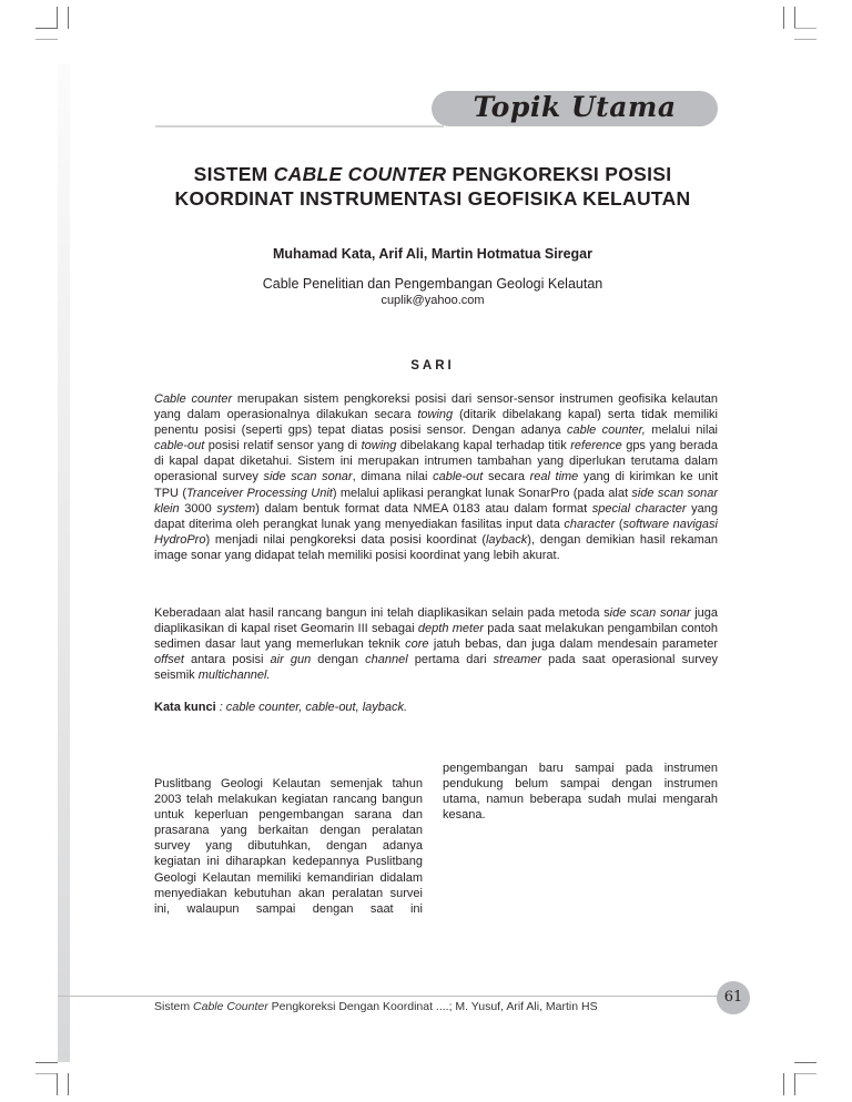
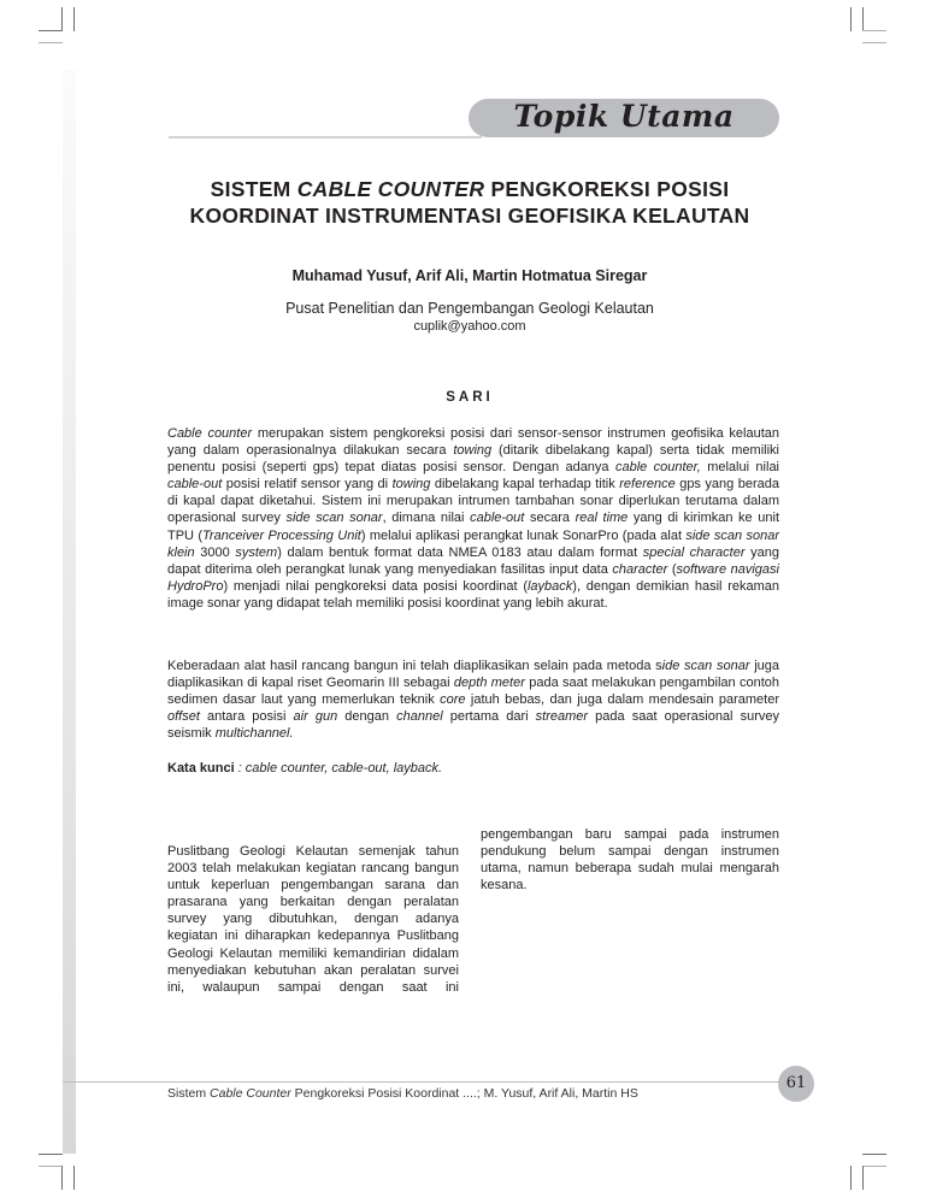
  Topik Utama
  SISTEM CABLE COUNTER PENGKOREKSI POSISI
  KOORDINAT INSTRUMENTASI GEOFISIKA KELAUTAN
- Muhamad Kata, Arif Ali, Martin Hotmatua Siregar
+ Muhamad Yusuf, Arif Ali, Martin Hotmatua Siregar
- Cable Penelitian dan Pengembangan Geologi Kelautan
+ Pusat Penelitian dan Pengembangan Geologi Kelautan
  cuplik@yahoo.com
  SARI
- Cable counter merupakan sistem pengkoreksi posisi dari sensor-sensor instrumen geofisika kelautan yang dalam operasionalnya dilakukan secara towing (ditarik dibelakang kapal) serta tidak memiliki penentu posisi (seperti gps) tepat diatas posisi sensor. Dengan adanya cable counter, melalui nilai cable-out posisi relatif sensor yang di towing dibelakang kapal terhadap titik reference gps yang berada di kapal dapat diketahui. Sistem ini merupakan intrumen tambahan yang diperlukan terutama dalam operasional survey side scan sonar, dimana nilai cable-out secara real time yang di kirimkan ke unit TPU (Tranceiver Processing Unit) melalui aplikasi perangkat lunak SonarPro (pada alat side scan sonar klein 3000 system) dalam bentuk format data NMEA 0183 atau dalam format special character yang dapat diterima oleh perangkat lunak yang menyediakan fasilitas input data character (software navigasi HydroPro) menjadi nilai pengkoreksi data posisi koordinat (layback), dengan demikian hasil rekaman image sonar yang didapat telah memiliki posisi koordinat yang lebih akurat.
+ Cable counter merupakan sistem pengkoreksi posisi dari sensor-sensor instrumen geofisika kelautan yang dalam operasionalnya dilakukan secara towing (ditarik dibelakang kapal) serta tidak memiliki penentu posisi (seperti gps) tepat diatas posisi sensor. Dengan adanya cable counter, melalui nilai cable-out posisi relatif sensor yang di towing dibelakang kapal terhadap titik reference gps yang berada di kapal dapat diketahui. Sistem ini merupakan intrumen tambahan sonar diperlukan terutama dalam operasional survey side scan sonar, dimana nilai cable-out secara real time yang di kirimkan ke unit TPU (Tranceiver Processing Unit) melalui aplikasi perangkat lunak SonarPro (pada alat side scan sonar klein 3000 system) dalam bentuk format data NMEA 0183 atau dalam format special character yang dapat diterima oleh perangkat lunak yang menyediakan fasilitas input data character (software navigasi HydroPro) menjadi nilai pengkoreksi data posisi koordinat (layback), dengan demikian hasil rekaman image sonar yang didapat telah memiliki posisi koordinat yang lebih akurat.
  Keberadaan alat hasil rancang bangun ini telah diaplikasikan selain pada metoda side scan sonar juga diaplikasikan di kapal riset Geomarin III sebagai depth meter pada saat melakukan pengambilan contoh sedimen dasar laut yang memerlukan teknik core jatuh bebas, dan juga dalam mendesain parameter offset antara posisi air gun dengan channel pertama dari streamer pada saat operasional survey seismik multichannel.
  Kata kunci : cable counter, cable-out, layback.
  Puslitbang Geologi Kelautan semenjak tahun 2003 telah melakukan kegiatan rancang bangun untuk keperluan pengembangan sarana dan prasarana yang berkaitan dengan peralatan survey yang dibutuhkan, dengan adanya kegiatan ini diharapkan kedepannya Puslitbang Geologi Kelautan memiliki kemandirian didalam menyediakan kebutuhan akan peralatan survei ini, walaupun sampai dengan saat ini
  pengembangan baru sampai pada instrumen pendukung belum sampai dengan instrumen utama, namun beberapa sudah mulai mengarah kesana.
- Sistem Cable Counter Pengkoreksi Dengan Koordinat ....; M. Yusuf, Arif Ali, Martin HS
+ Sistem Cable Counter Pengkoreksi Posisi Koordinat ....; M. Yusuf, Arif Ali, Martin HS
  61
